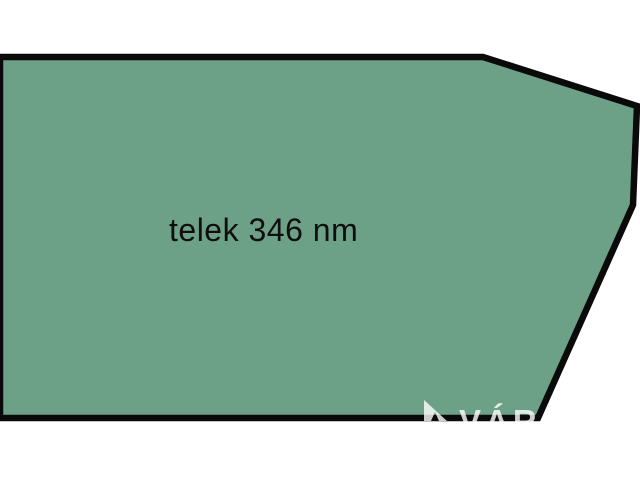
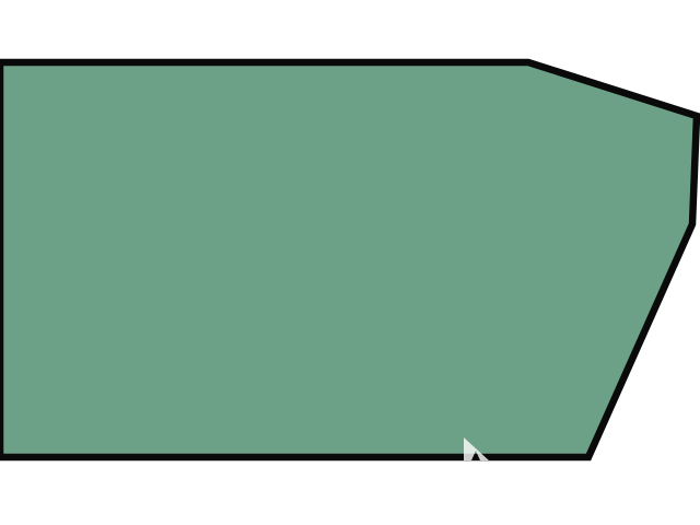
- telek 346 nm
- VÁR
